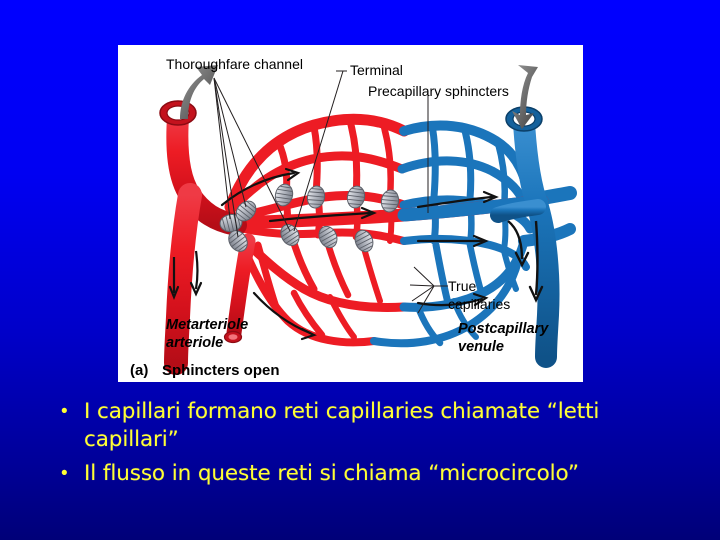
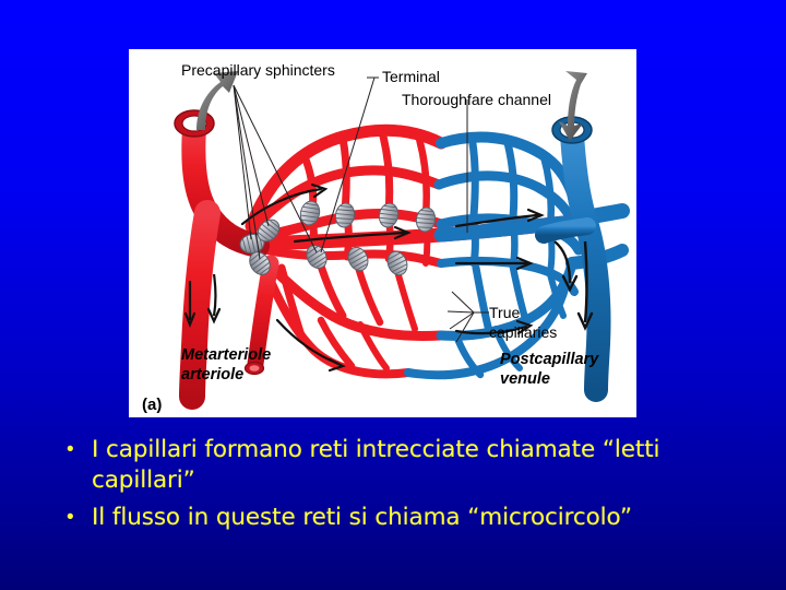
- Thoroughfare channel
+ Precapillary sphincters
  Terminal
- Precapillary sphincters
+ Thoroughfare channel
  True
  capillaries
  Metarteriole
  arteriole
  Postcapillary
  venule
  (a)
- Sphincters open
  •
- I capillari formano reti capillaries chiamate “letti capillari”
+ I capillari formano reti intrecciate chiamate “letti capillari”
  •
  Il flusso in queste reti si chiama “microcircolo”
